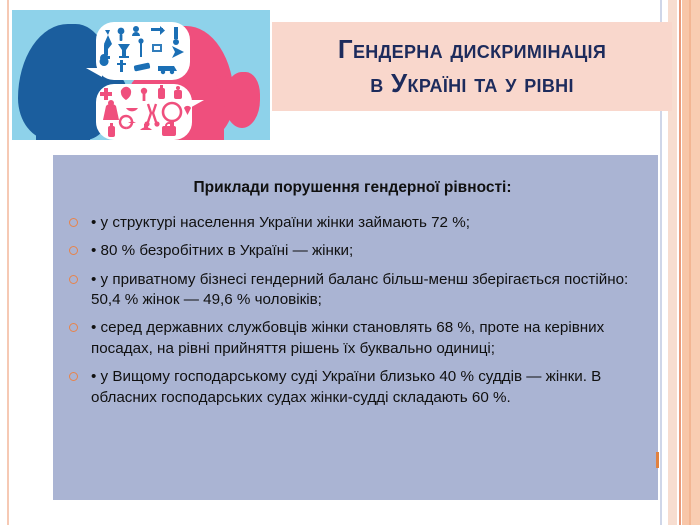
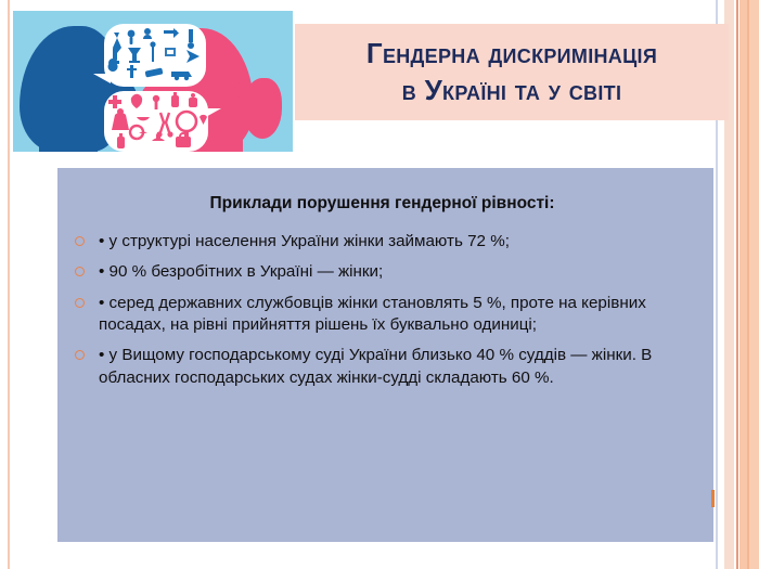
  Гендерна дискримінація
- в Україні та у рівні
+ в Україні та у світі
  Приклади порушення гендерної рівності:
  • у структурі населення України жінки займають 72 %;
- • 80 % безробітних в Україні — жінки;
+ • 90 % безробітних в Україні — жінки;
- • у приватному бізнесі гендерний баланс більш-менш зберігається постійно: 50,4 % жінок — 49,6 % чоловіків;
- • серед державних службовців жінки становлять 68 %, проте на керівних посадах, на рівні прийняття рішень їх буквально одиниці;
+ • серед державних службовців жінки становлять 5 %, проте на керівних посадах, на рівні прийняття рішень їх буквально одиниці;
  • у Вищому господарському суді України близько 40 % суддів — жінки. В обласних господарських судах жінки-судді складають 60 %.
